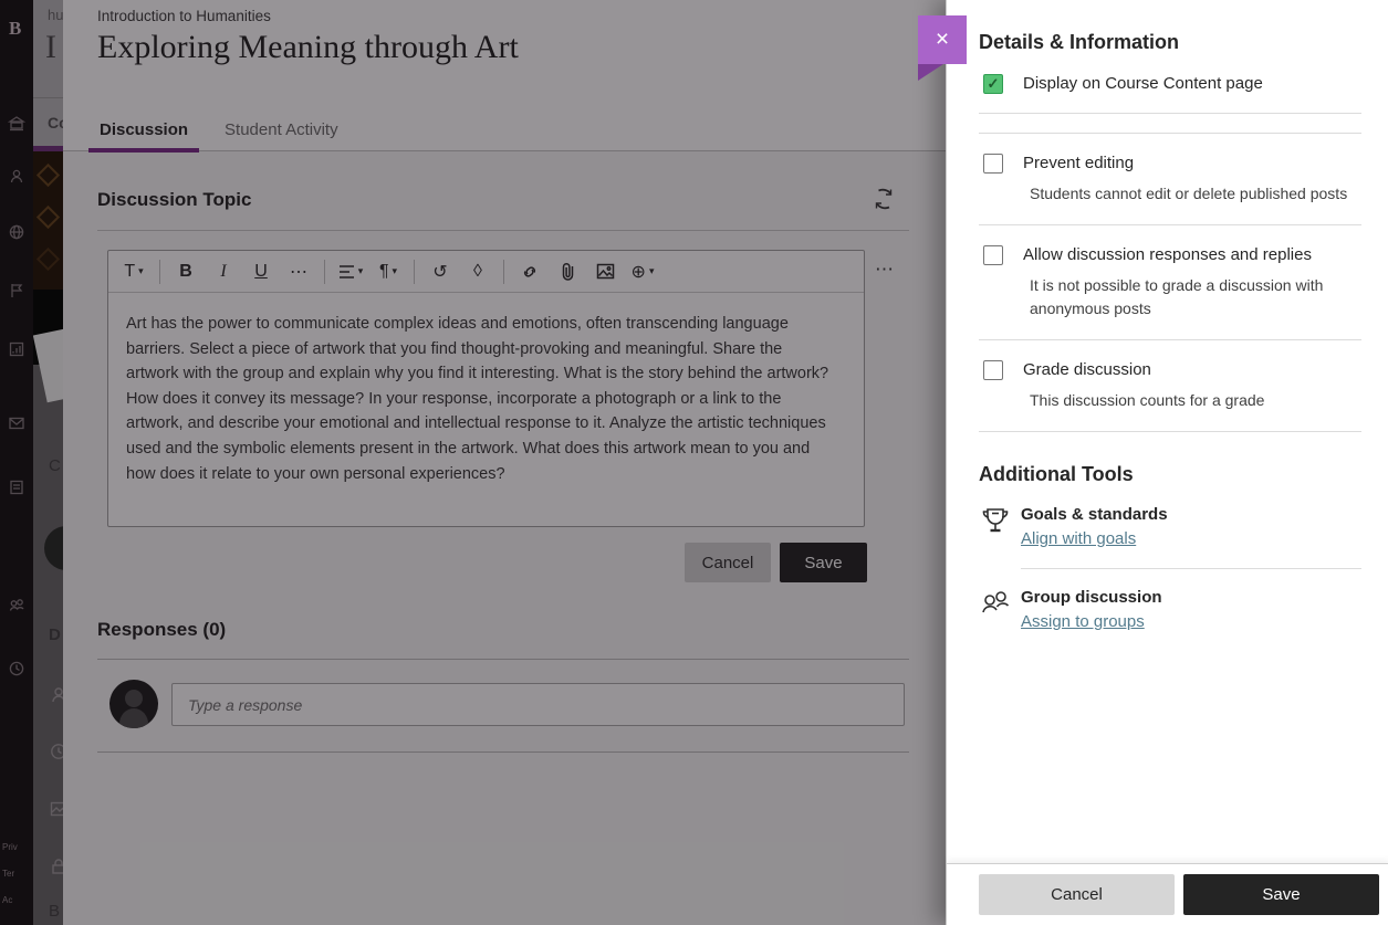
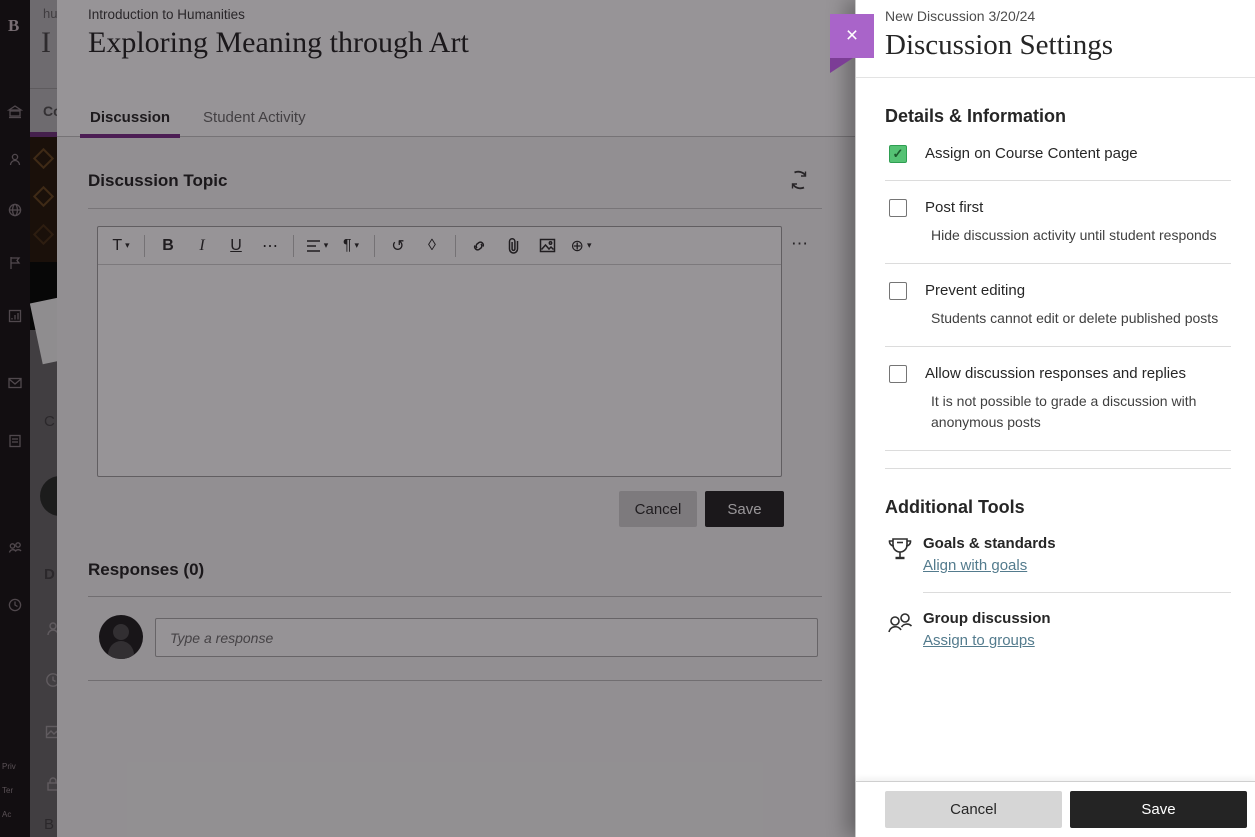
  B
  Priv
  Ter
  Ac
  hu
  I
  Introduction to Humanities
  Exploring Meaning through Art
  Discussion
  Student Activity
  Discussion Topic
  T
  ▾
  B
  I
  U
  ⋯
  ▾
  ¶
  ▾
  ↺
  ◊
  ⊕
  ▾
- Art has the power to communicate complex ideas and emotions, often transcending language barriers. Select a piece of artwork that you find thought-provoking and meaningful. Share the artwork with the group and explain why you find it interesting. What is the story behind the artwork? How does it convey its message? In your response, incorporate a photograph or a link to the artwork, and describe your emotional and intellectual response to it. Analyze the artistic techniques used and the symbolic elements present in the artwork. What does this artwork mean to you and how does it relate to your own personal experiences?
  ⋯
  Cancel
  Save
  Responses (0)
  Type a response
  ×
+ New Discussion 3/20/24
+ Discussion Settings
  Details & Information
  ✓
- Display on Course Content page
+ Assign on Course Content page
+ Post first
+ Hide discussion activity until student responds
  Prevent editing
  Students cannot edit or delete published posts
  Allow discussion responses and replies
  It is not possible to grade a discussion with anonymous posts
- Grade discussion
- This discussion counts for a grade
  Additional Tools
  Goals & standards
  Align with goals
  Group discussion
  Assign to groups
  Cancel
  Save
